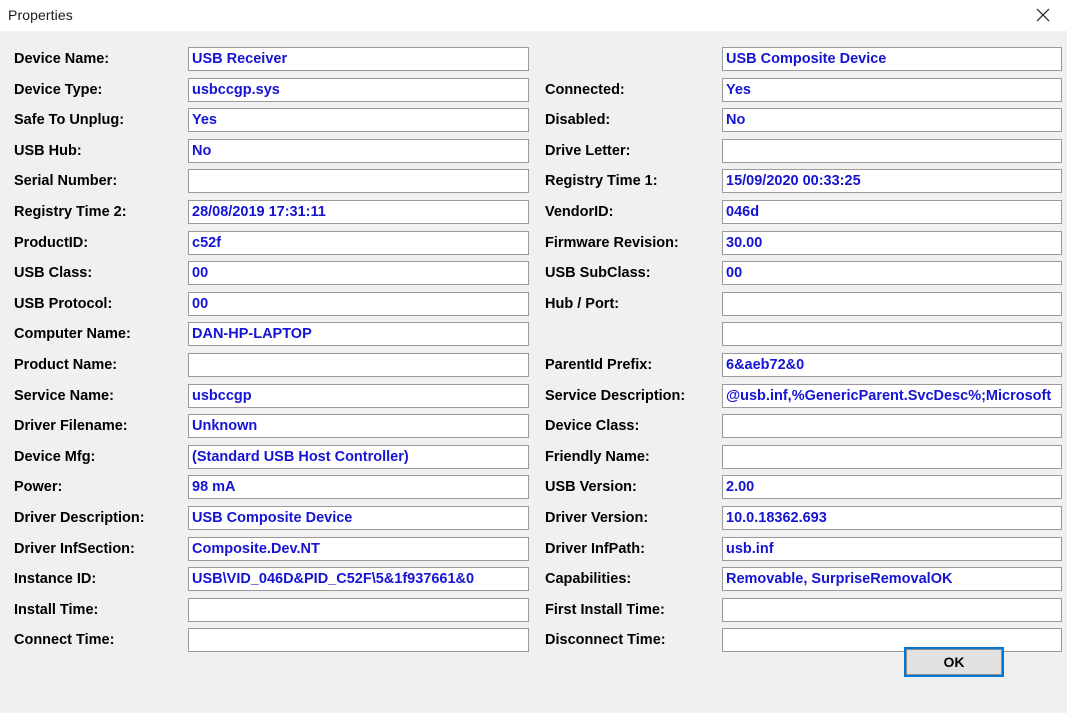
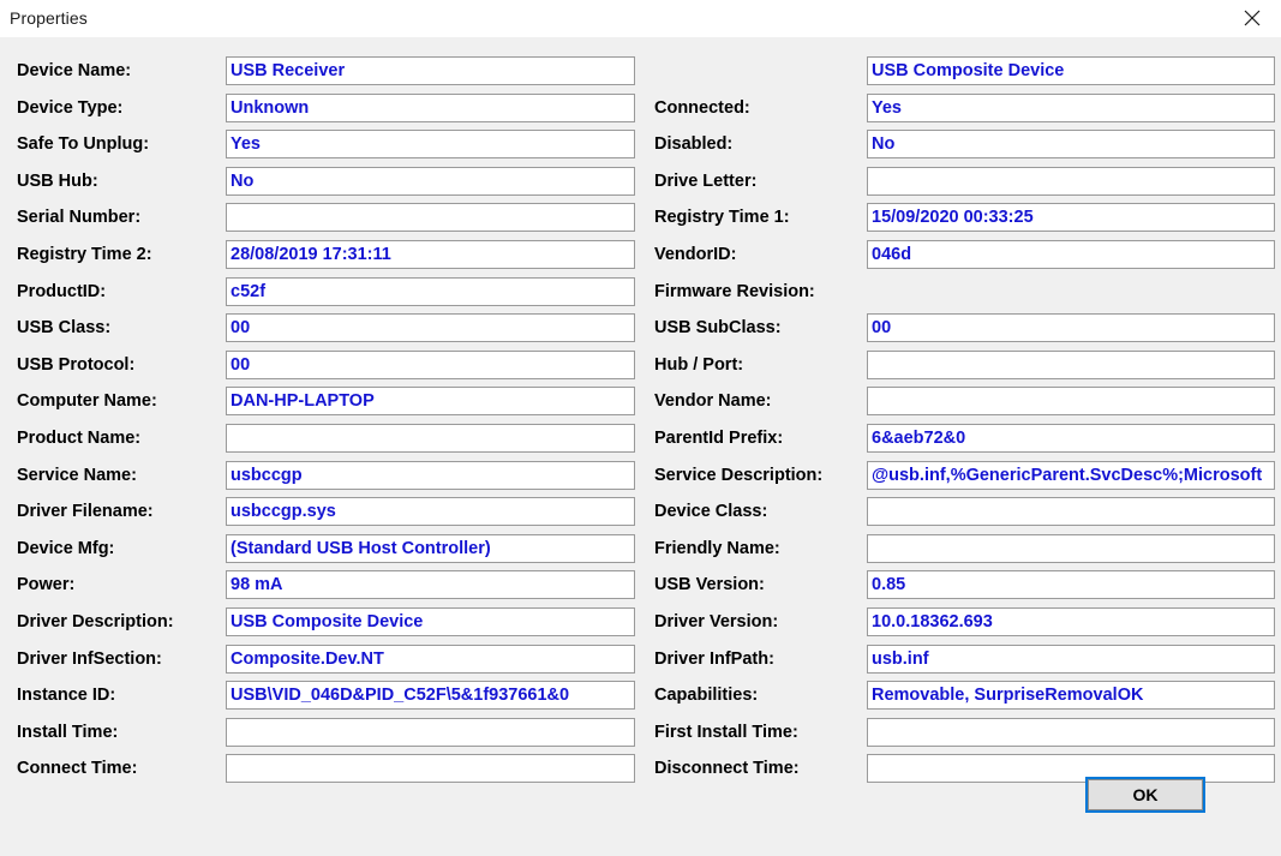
  Properties
  Device Name:
  USB Receiver
  USB Composite Device
  Device Type:
- usbccgp.sys
+ Unknown
  Connected:
  Yes
  Safe To Unplug:
  Yes
  Disabled:
  No
  USB Hub:
  No
  Drive Letter:
  Serial Number:
  Registry Time 1:
  15/09/2020 00:33:25
  Registry Time 2:
  28/08/2019 17:31:11
  VendorID:
  046d
  ProductID:
  c52f
  Firmware Revision:
- 30.00
  USB Class:
  00
  USB SubClass:
  00
  USB Protocol:
  00
  Hub / Port:
  Computer Name:
  DAN-HP-LAPTOP
+ Vendor Name:
  Product Name:
  ParentId Prefix:
  6&aeb72&0
  Service Name:
  usbccgp
  Service Description:
  @usb.inf,%GenericParent.SvcDesc%;Microsoft
  Driver Filename:
- Unknown
+ usbccgp.sys
  Device Class:
  Device Mfg:
  (Standard USB Host Controller)
  Friendly Name:
  Power:
  98 mA
  USB Version:
- 2.00
+ 0.85
  Driver Description:
  USB Composite Device
  Driver Version:
  10.0.18362.693
  Driver InfSection:
  Composite.Dev.NT
  Driver InfPath:
  usb.inf
  Instance ID:
  USB\VID_046D&PID_C52F\5&1f937661&0
  Capabilities:
  Removable, SurpriseRemovalOK
  Install Time:
  First Install Time:
  Connect Time:
  Disconnect Time:
  OK
